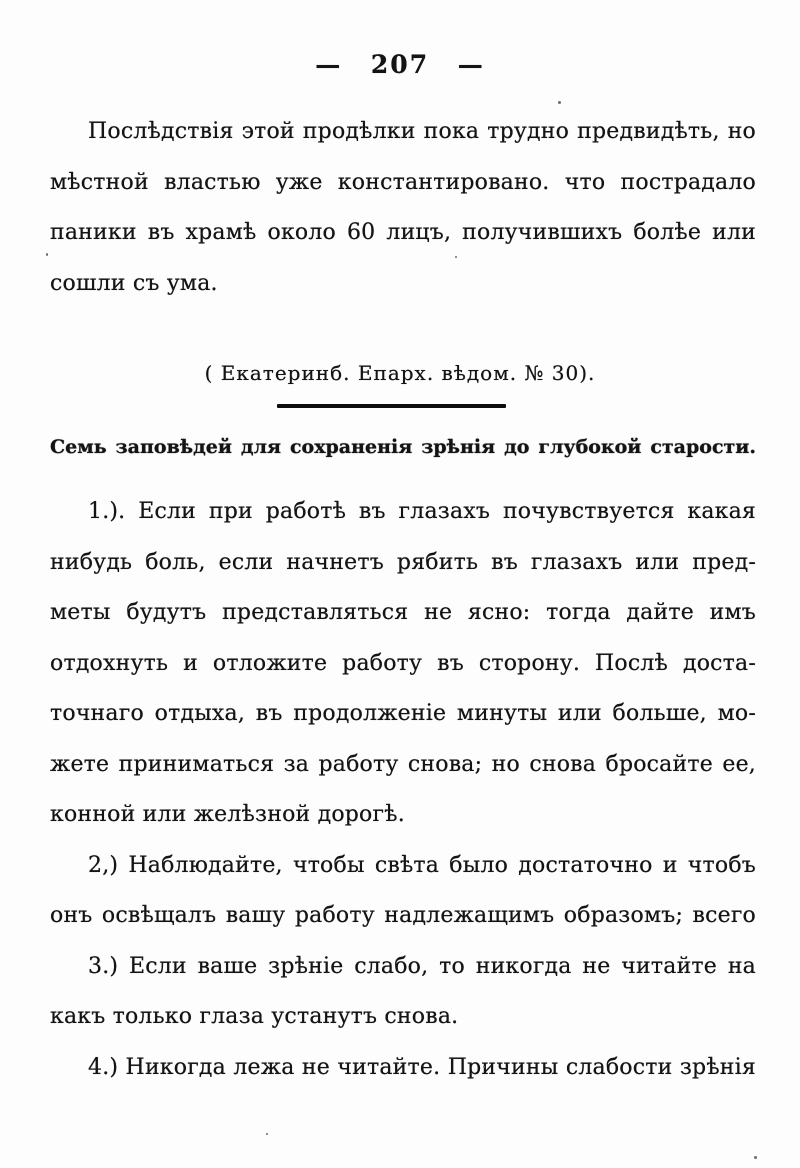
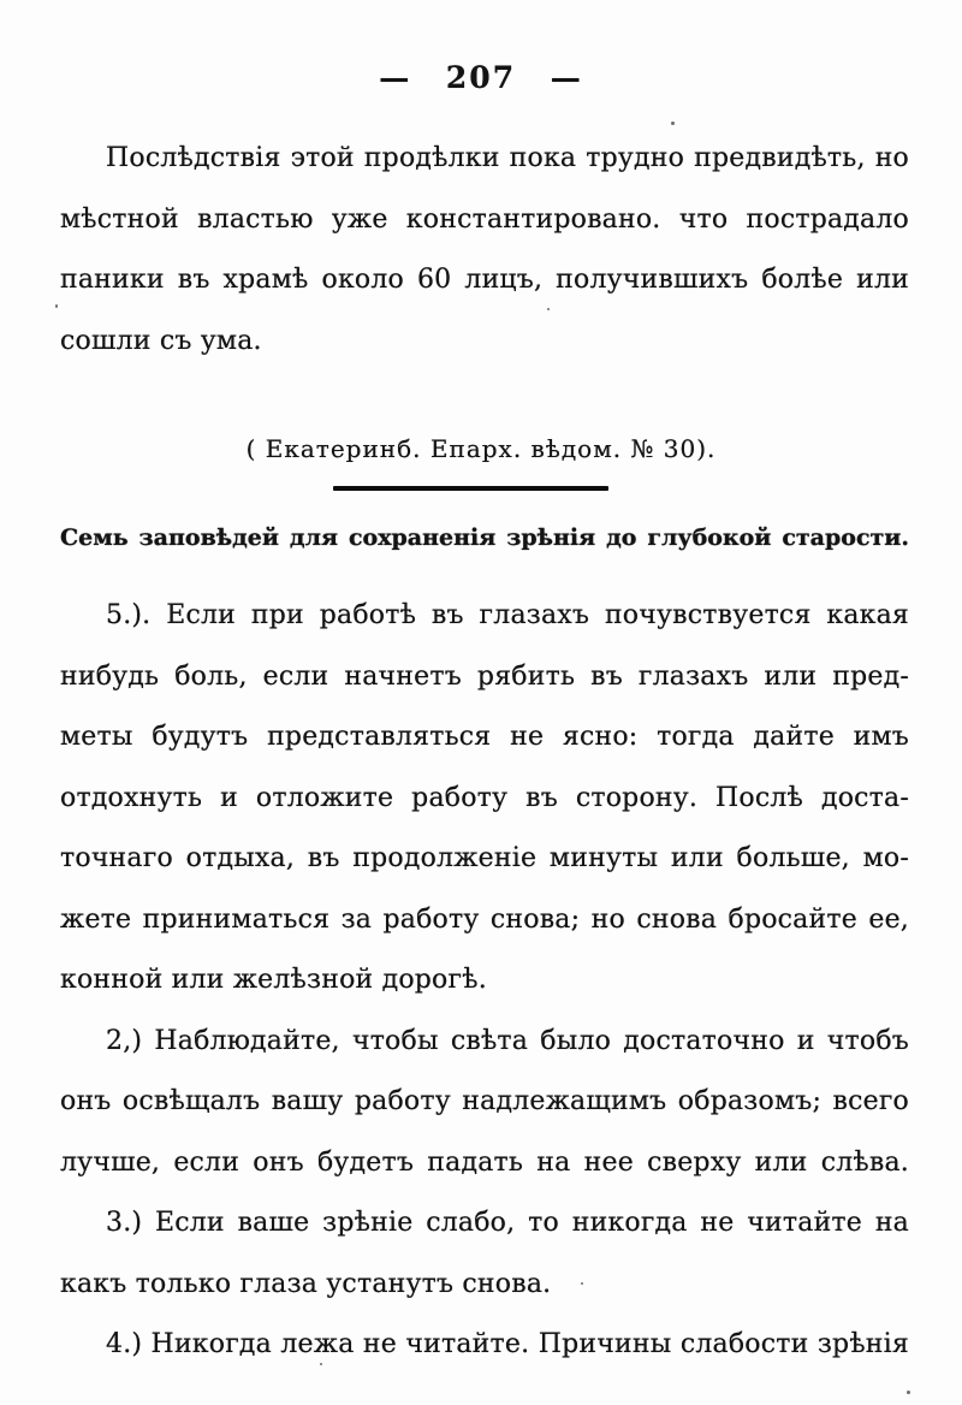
  — 207 —
  Послѣдствія этой продѣлки пока трудно предвидѣть, но
  мѣстной властью уже константировано. что пострадало
  паники въ храмѣ около 60 лицъ, получившихъ болѣе или
  сошли съ ума.
  ( Екатеринб. Епарх. вѣдом. № 30).
  Семь заповѣдей для сохраненія зрѣнія до глубокой старости.
- 1.). Если при работѣ въ глазахъ почувствуется какая
+ 5.). Если при работѣ въ глазахъ почувствуется какая
  нибудь боль, если начнетъ рябить въ глазахъ или пред-
  меты будутъ представляться не ясно: тогда дайте имъ
  отдохнуть и отложите работу въ сторону. Послѣ доста-
  точнаго отдыха, въ продолженіе минуты или больше, мо-
  жете приниматься за работу снова; но снова бросайте ее,
  конной или желѣзной дорогѣ.
  2,) Наблюдайте, чтобы свѣта было достаточно и чтобъ
  онъ освѣщалъ вашу работу надлежащимъ образомъ; всего
+ лучше, если онъ будетъ падать на нее сверху или слѣва.
  3.) Если ваше зрѣніе слабо, то никогда не читайте на
  какъ только глаза устанутъ снова.
  4.) Никогда лежа не читайте. Причины слабости зрѣнія
